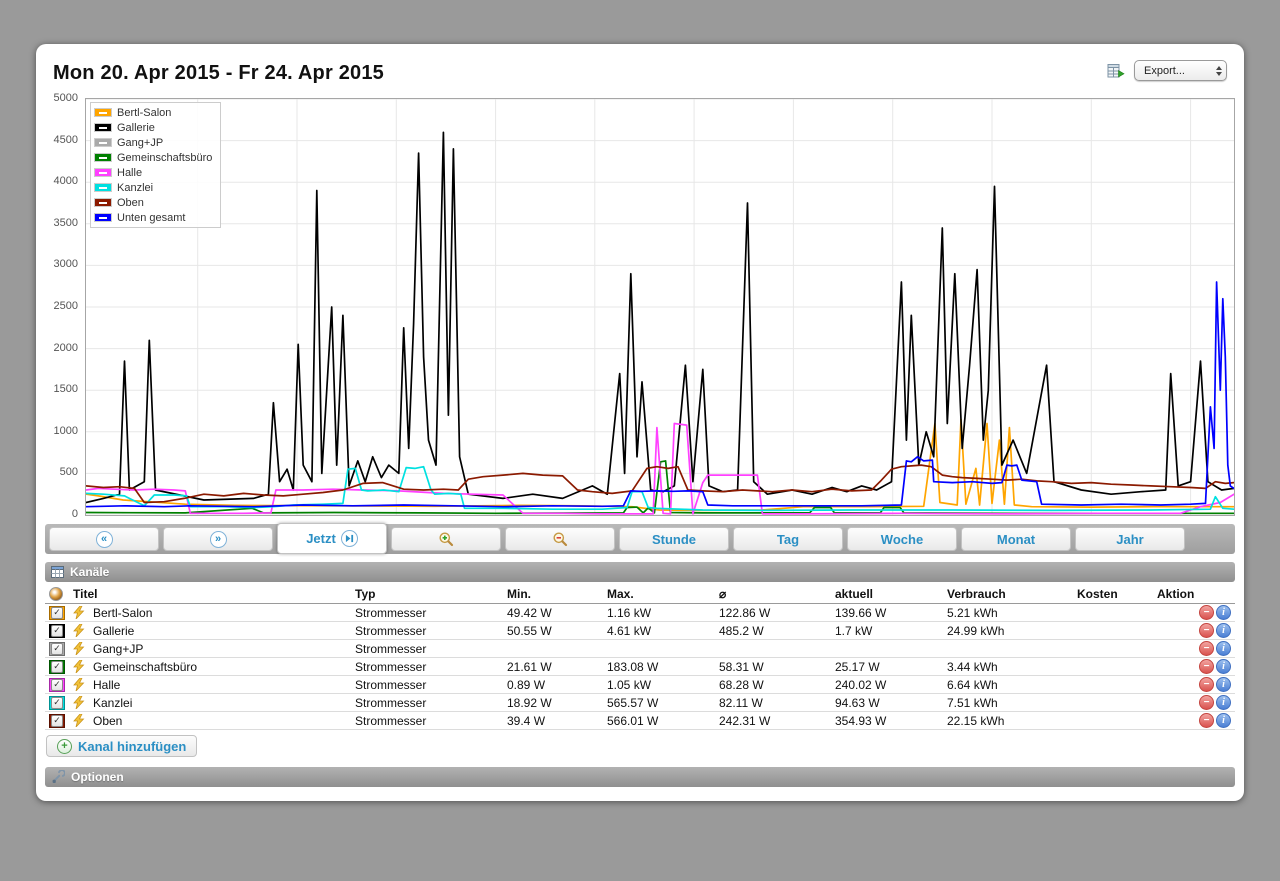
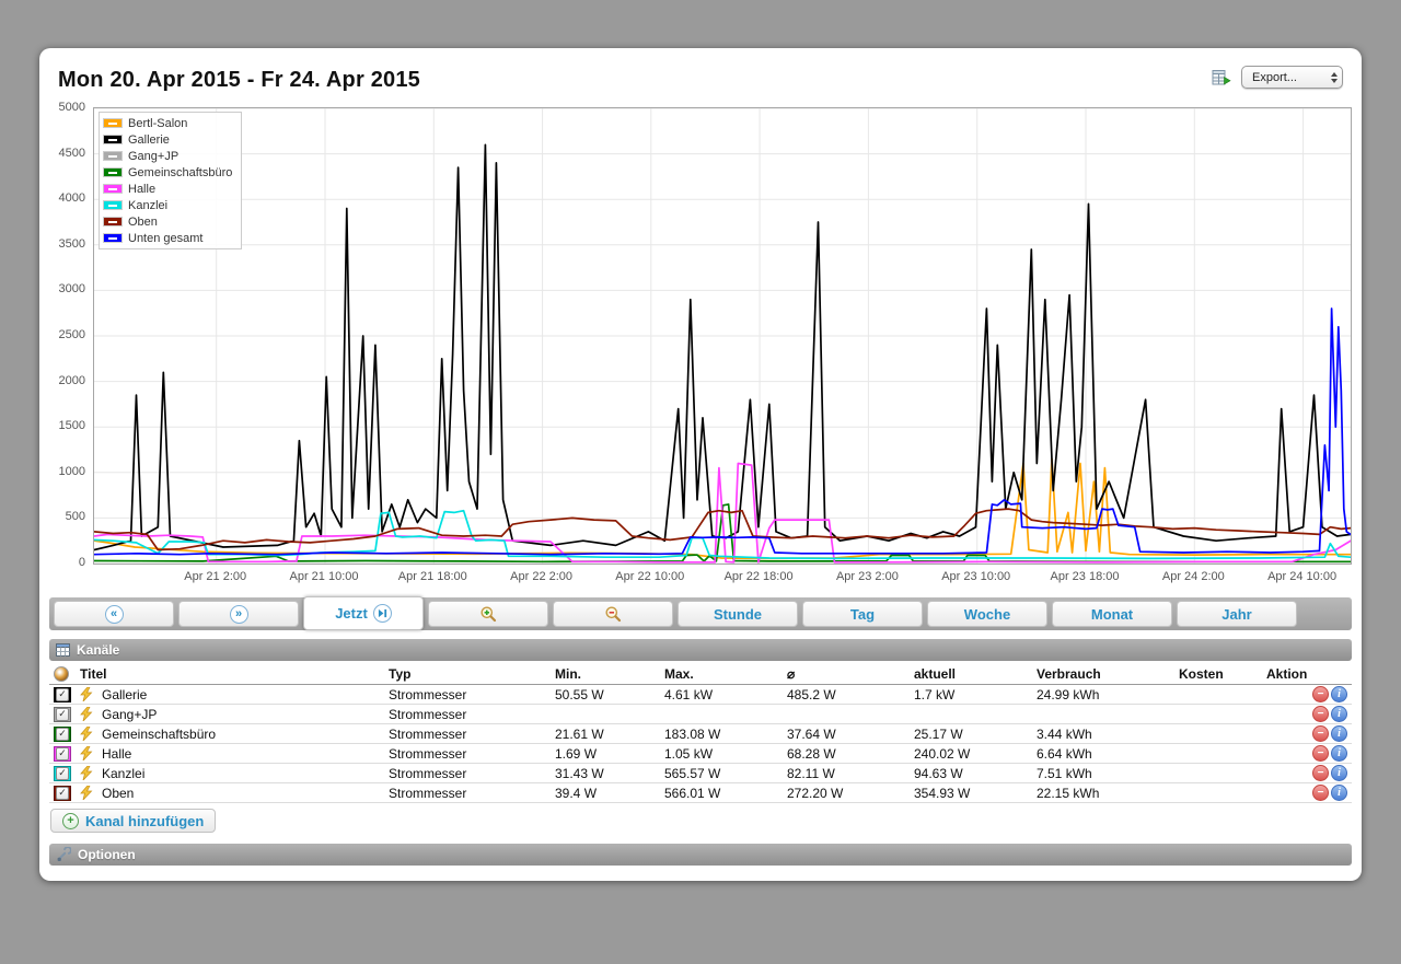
  Mon 20. Apr 2015 - Fr 24. Apr 2015
  Export...
  0
  500
  1000
  1500
  2000
  2500
  3000
  3500
  4000
  4500
  5000
  Bertl-Salon
  Gallerie
  Gang+JP
  Gemeinschaftsbüro
  Halle
  Kanzlei
  Oben
  Unten gesamt
+ Apr 21 2:00
+ Apr 21 10:00
+ Apr 21 18:00
+ Apr 22 2:00
+ Apr 22 10:00
+ Apr 22 18:00
+ Apr 23 2:00
+ Apr 23 10:00
+ Apr 23 18:00
+ Apr 24 2:00
+ Apr 24 10:00
  «
  »
  Jetzt
  Stunde
  Tag
  Woche
  Monat
  Jahr
  Kanäle
  	Titel	Typ	Min.	Max.	⌀	aktuell	Verbrauch	Kosten	Aktion
- ✓	Bertl-Salon	Strommesser	49.42 W	1.16 kW	122.86 W	139.66 W	5.21 kWh		− i
  ✓	Gallerie	Strommesser	50.55 W	4.61 kW	485.2 W	1.7 kW	24.99 kWh		− i
  ✓	Gang+JP	Strommesser							− i
- ✓	Gemeinschaftsbüro	Strommesser	21.61 W	183.08 W	58.31 W	25.17 W	3.44 kWh		− i
+ ✓	Gemeinschaftsbüro	Strommesser	21.61 W	183.08 W	37.64 W	25.17 W	3.44 kWh		− i
- ✓	Halle	Strommesser	0.89 W	1.05 kW	68.28 W	240.02 W	6.64 kWh		− i
+ ✓	Halle	Strommesser	1.69 W	1.05 kW	68.28 W	240.02 W	6.64 kWh		− i
- ✓	Kanzlei	Strommesser	18.92 W	565.57 W	82.11 W	94.63 W	7.51 kWh		− i
+ ✓	Kanzlei	Strommesser	31.43 W	565.57 W	82.11 W	94.63 W	7.51 kWh		− i
- ✓	Oben	Strommesser	39.4 W	566.01 W	242.31 W	354.93 W	22.15 kWh		− i
+ ✓	Oben	Strommesser	39.4 W	566.01 W	272.20 W	354.93 W	22.15 kWh		− i
  +
  Kanal hinzufügen
  Optionen
